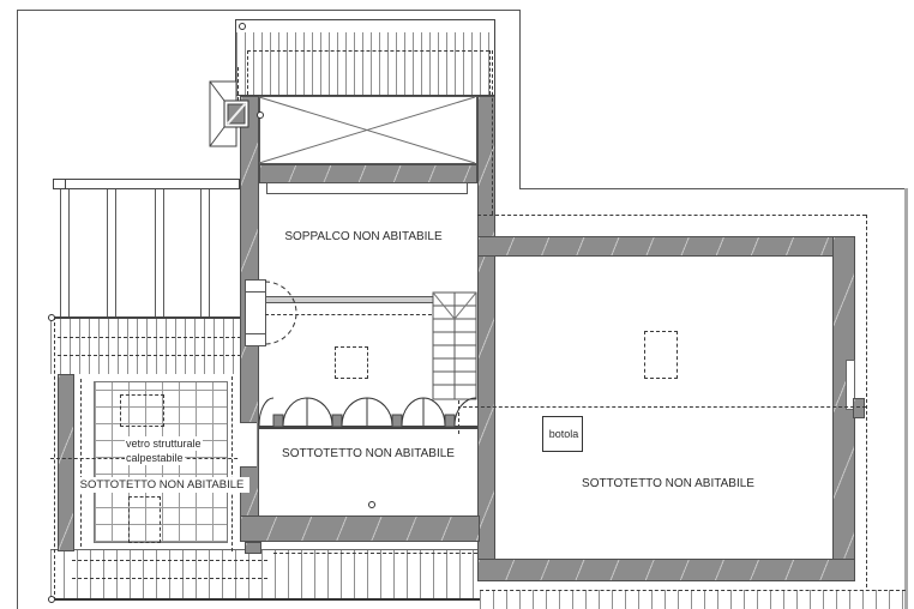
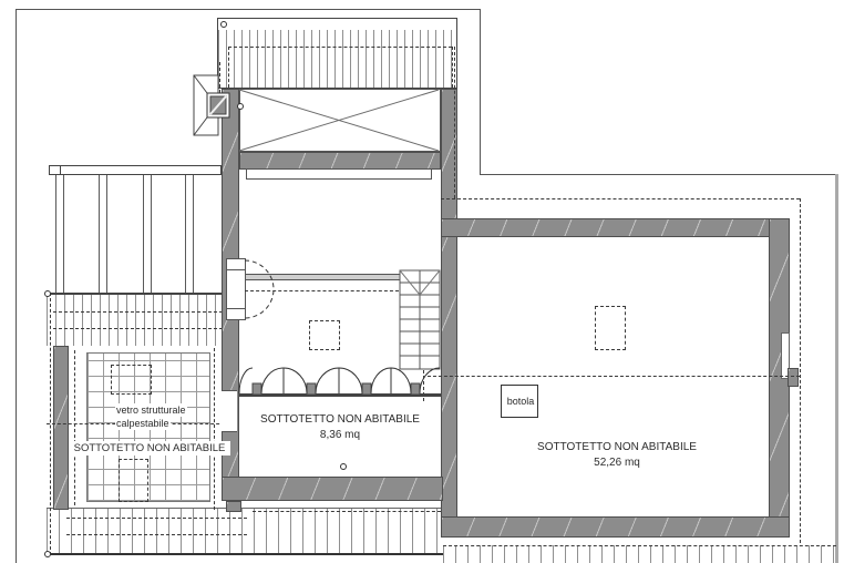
  botola
- SOPPALCO NON ABITABILE
  SOTTOTETTO NON ABITABILE
+ 8,36 mq
  SOTTOTETTO NON ABITABILE
+ 52,26 mq
  SOTTOTETTO NON ABITABILE
  vetro strutturale
  calpestabile
